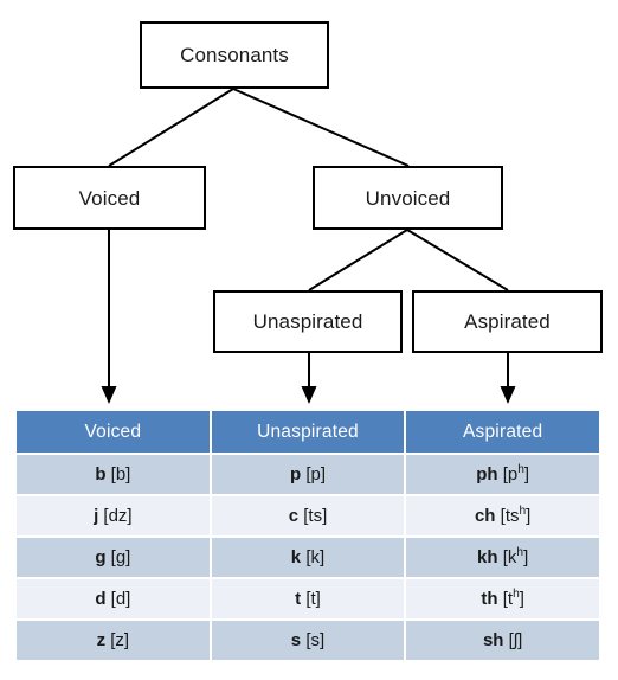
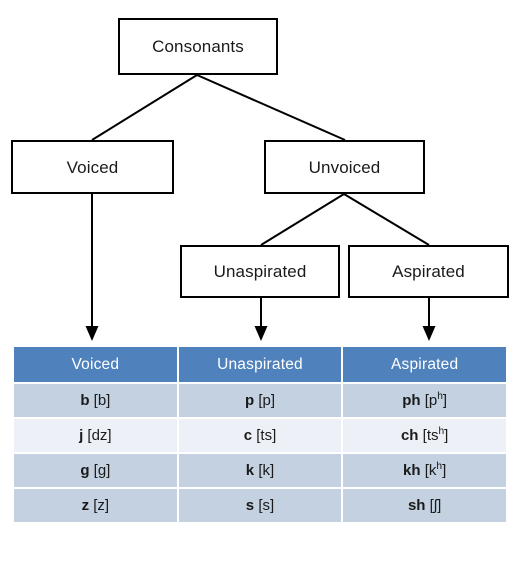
  Consonants
  Voiced
  Unvoiced
  Unaspirated
  Aspirated
  Voiced	Unaspirated	Aspirated
  b [b]	p [p]	ph [ph]
  j [dz]	c [ts]	ch [tsh]
  g [g]	k [k]	kh [kh]
- d [d]	t [t]	th [th]
  z [z]	s [s]	sh [ʃ]
